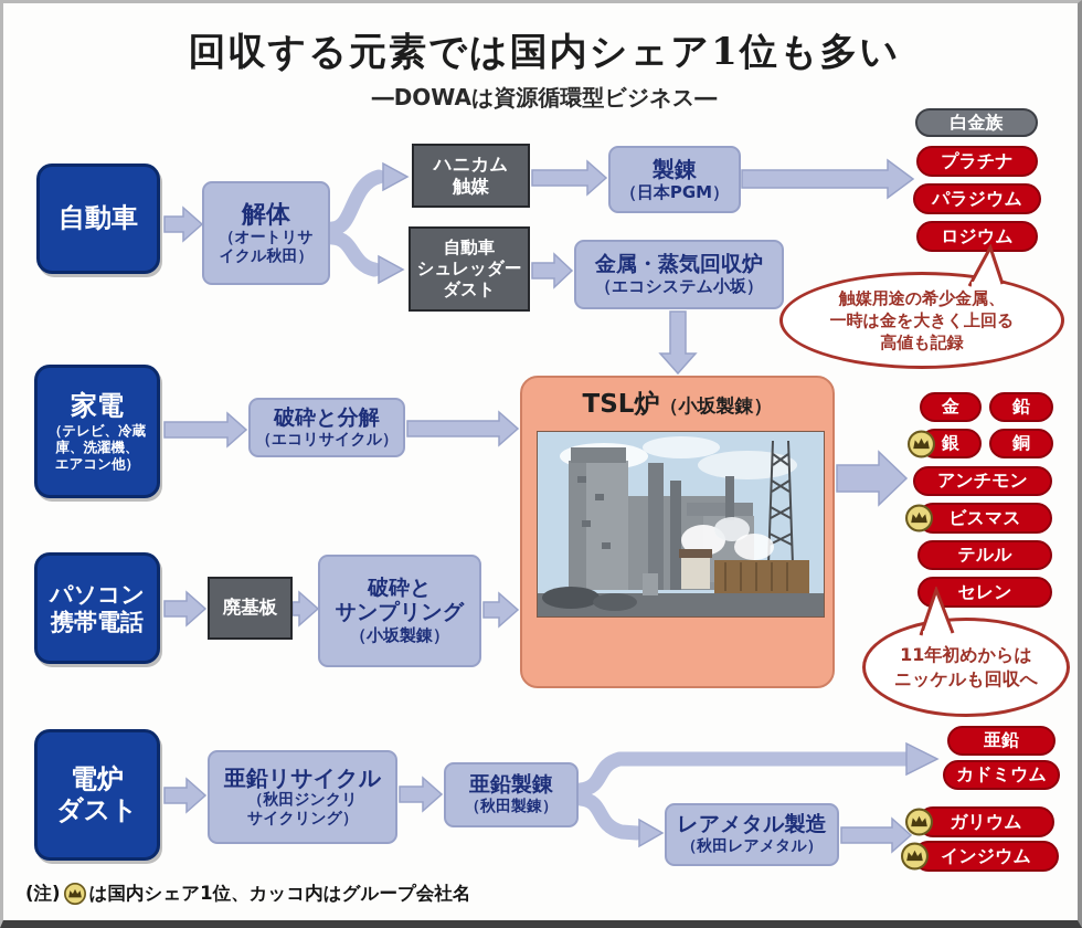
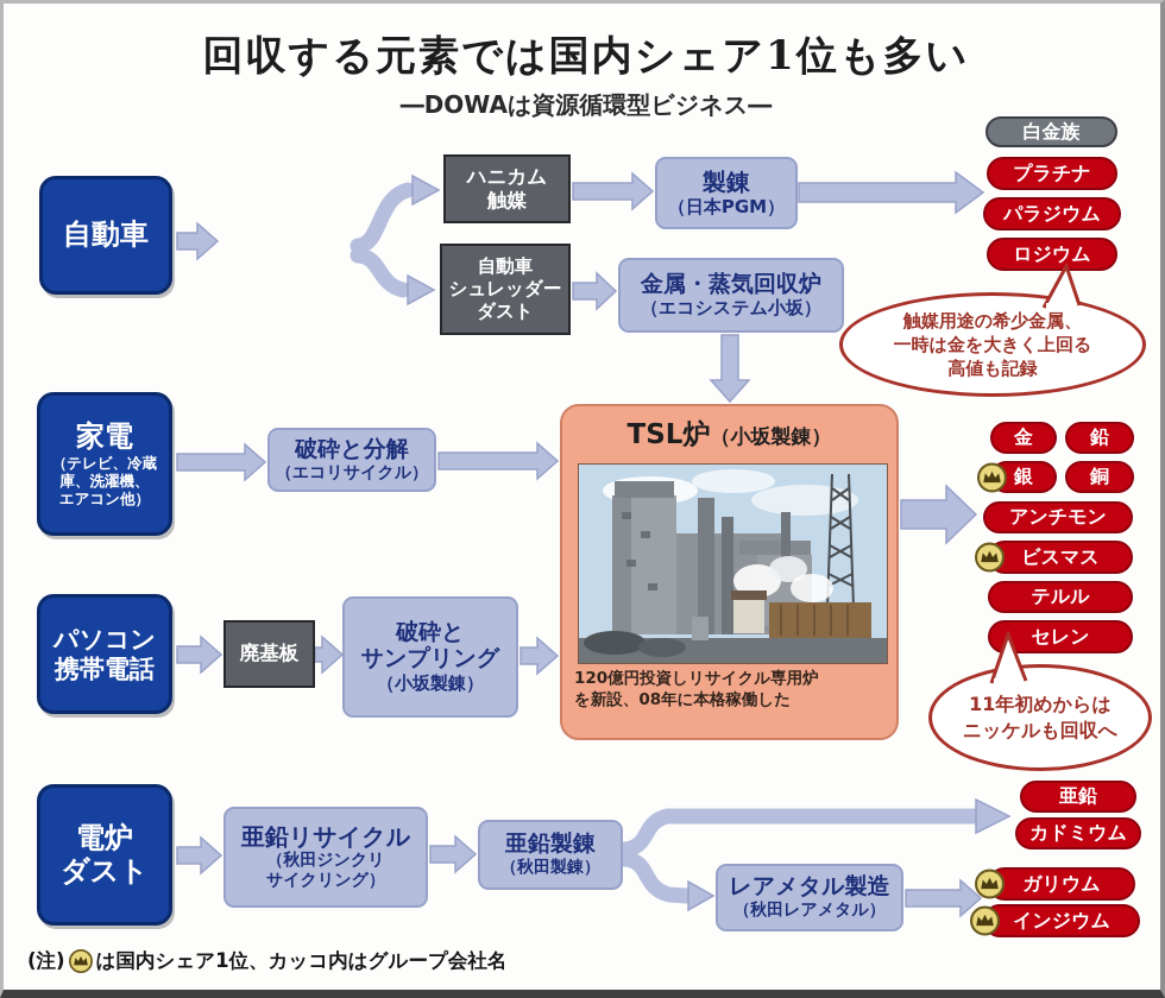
  回収する元素では国内シェア1位も多い
  ―DOWAは資源循環型ビジネス―
  自動車
  家電
  （テレビ、冷蔵
  庫、洗濯機、
  エアコン他）
  パソコン
  携帯電話
  電炉
  ダスト
- 解体
- （オートリサ
- イクル秋田）
  ハニカム
  触媒
  自動車
  シュレッダー
  ダスト
  製錬
  （日本PGM）
  金属・蒸気回収炉
  （エコシステム小坂）
  破砕と分解
  （エコリサイクル）
  廃基板
  破砕と
  サンプリング
  （小坂製錬）
  亜鉛リサイクル
  （秋田ジンクリ
  サイクリング）
  亜鉛製錬
  （秋田製錬）
  レアメタル製造
  （秋田レアメタル）
  TSL炉（小坂製錬）
+ 120億円投資しリサイクル専用炉
+ を新設、08年に本格稼働した
  白金族
  プラチナ
  パラジウム
  ロジウム
  金
  鉛
  銀
  銅
  アンチモン
  ビスマス
  テルル
  セレン
  亜鉛
  カドミウム
  ガリウム
  インジウム
  触媒用途の希少金属、
  一時は金を大きく上回る
  高値も記録
  11年初めからは
  ニッケルも回収へ
  (注)
  は国内シェア1位、カッコ内はグループ会社名
